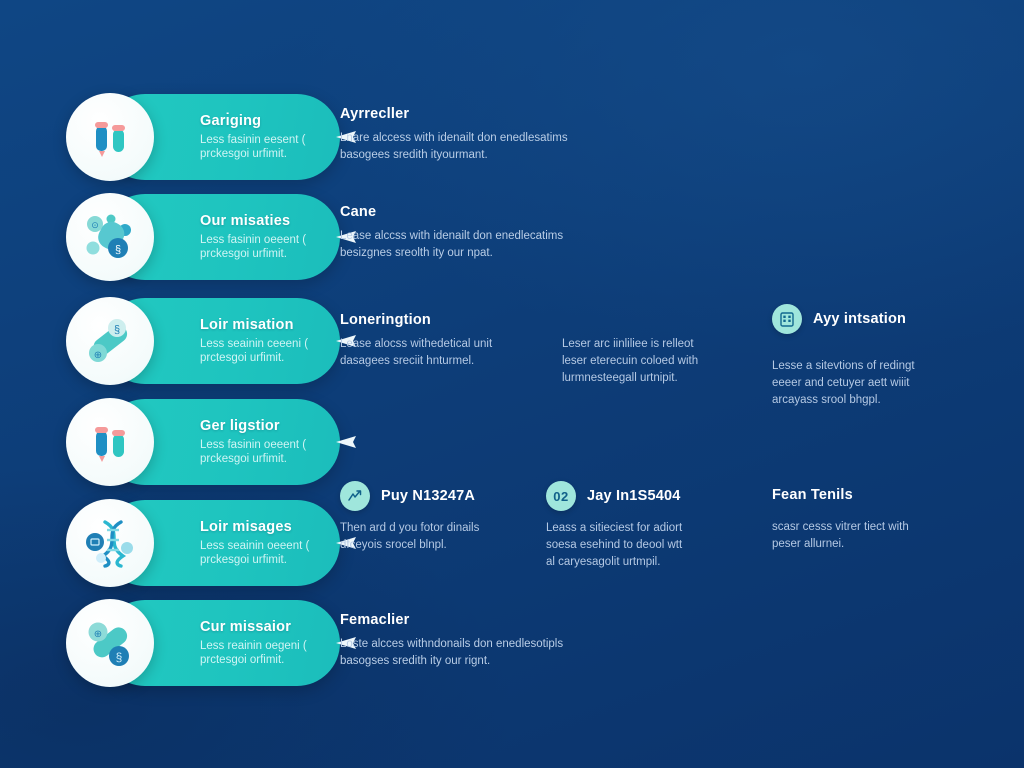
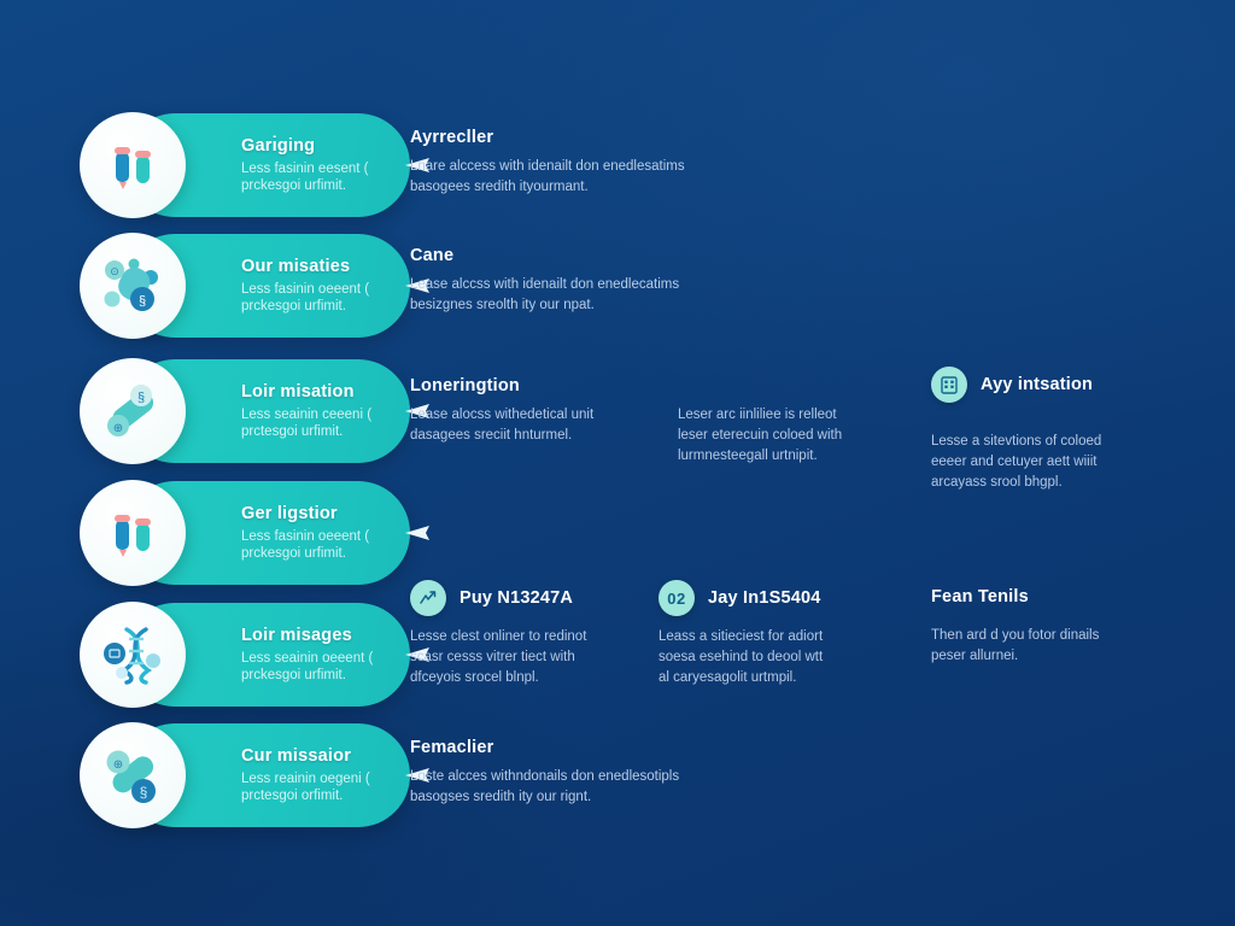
  Garı̇ging
  Less fasinin eesent (
  prckesgoi urfimit.
  Ayrrecller
  Lnare alccess with idenailt don enedlesatims
  basogees sredith ityourmant.
  §
  ⊙
  Our misaties
  Less fasinin oeeent (
  prckesgoi urfimit.
  Cane
  Lease alccss with idenailt don enedlecatims
  besizgnes sreolth ity our npat.
  §
  ⊕
  Loir misation
  Less seainin ceeeni (
  prctesgoi urfimit.
  Loneringtion
  Lease alocss withedetical unit
  dasagees sreciit hnturmel.
  Leser arc iinliliee is relleot
  leser eterecuin coloed with
  lurmnesteegall urtnipit.
  Ayy intsation
- Lesse a sitevtions of redingt
+ Lesse a sitevtions of coloed
  eeeer and cetuyer aett wiiit
  arcayass srool bhgpl.
  Ger ligstior
  Less fasinin oeeent (
  prckesgoi urfimit.
  Loir misages
  Less seainin oeeent (
  prckesgoi urfimit.
  Puy N13247A
+ Lesse clest onliner to redinot
- Then ard d you fotor dinails
+ scasr cesss vitrer tiect with
  dfceyois srocel blnpl.
  02
  Jay In1S5404
  Leass a sitieciest for adiort
  soesa esehind to deool wtt
  al caryesagolit urtmpil.
  Fean Tenils
- scasr cesss vitrer tiect with
+ Then ard d you fotor dinails
  peser allurnei.
  ⊕
  §
  Cur missaior
  Less reainin oegeni (
  prctesgoi orfimit.
  Femaclier
  Loste alcces withndonails don enedlesotipls
  basogses sredith ity our rignt.
